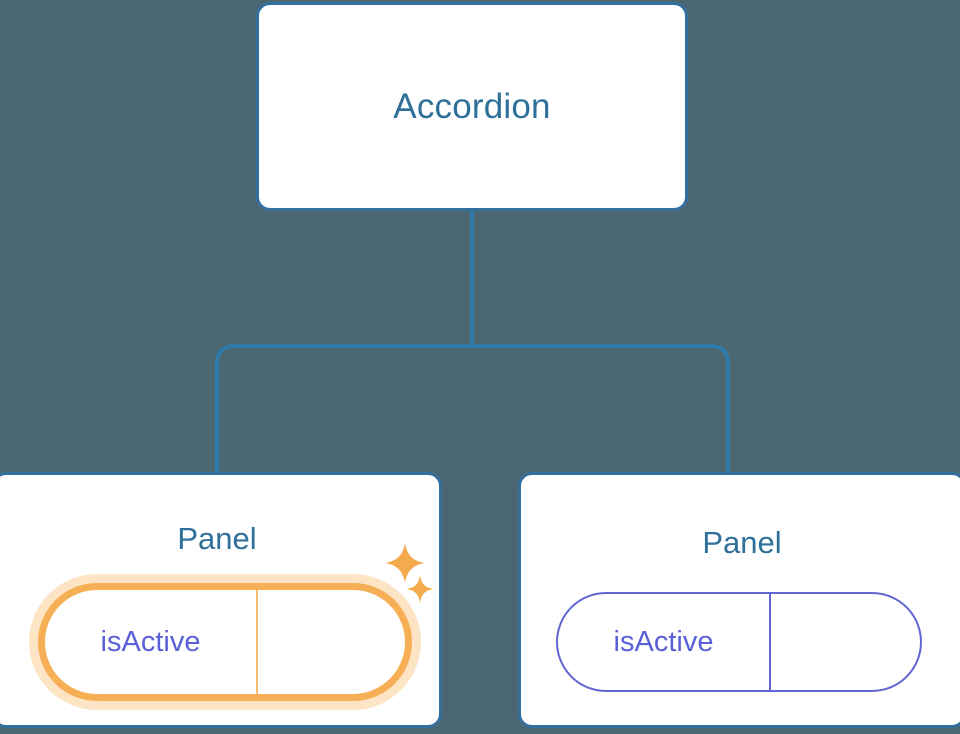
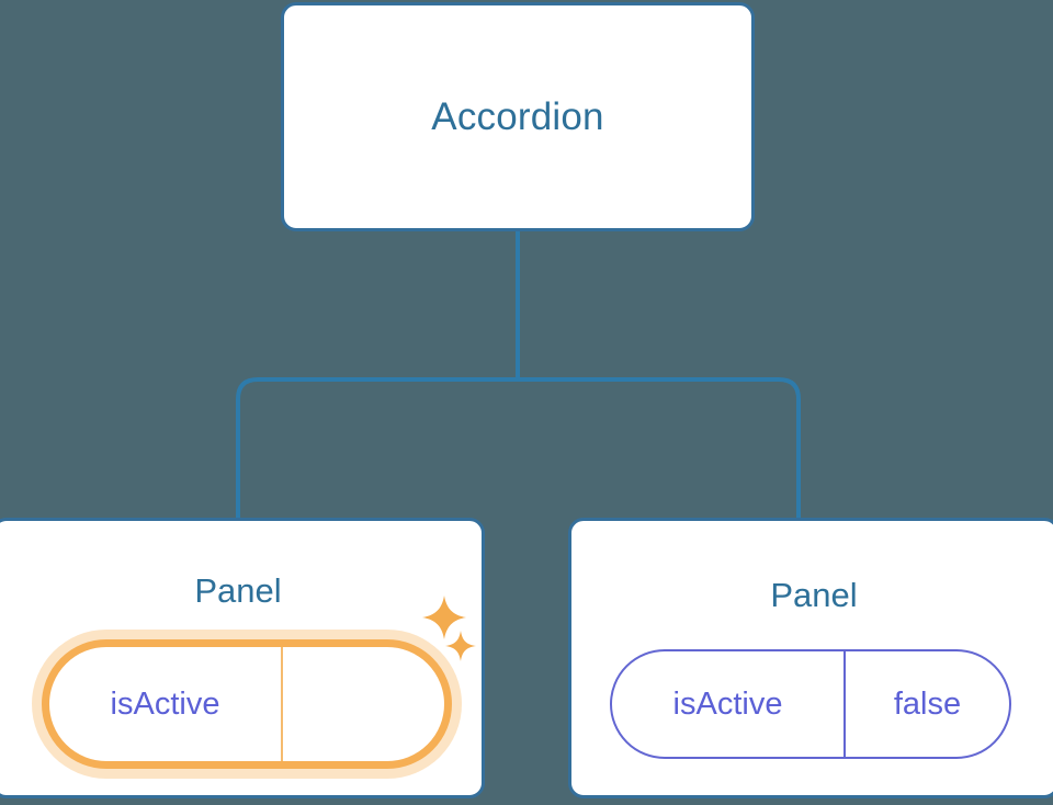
  Accordion
  Panel
  isActive
  Panel
  isActive
+ false
